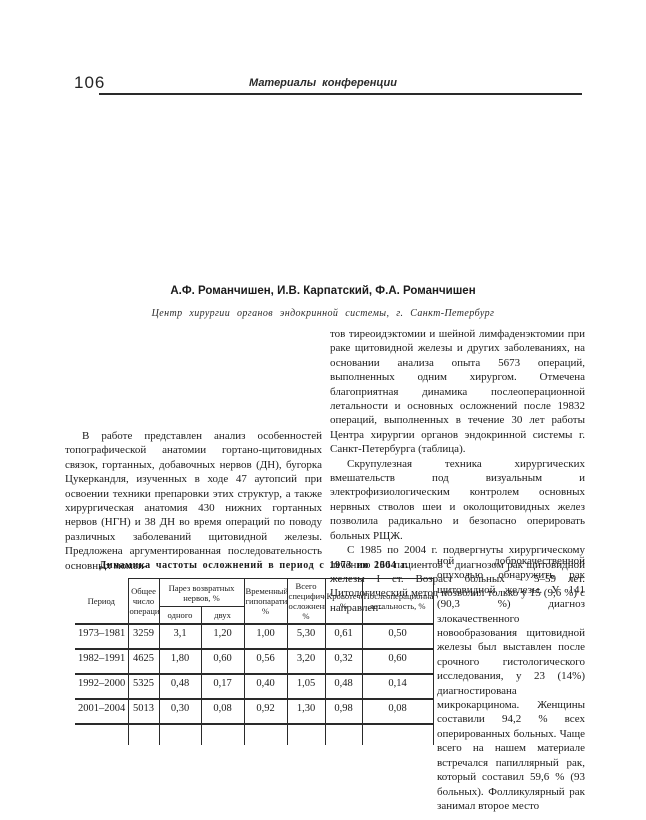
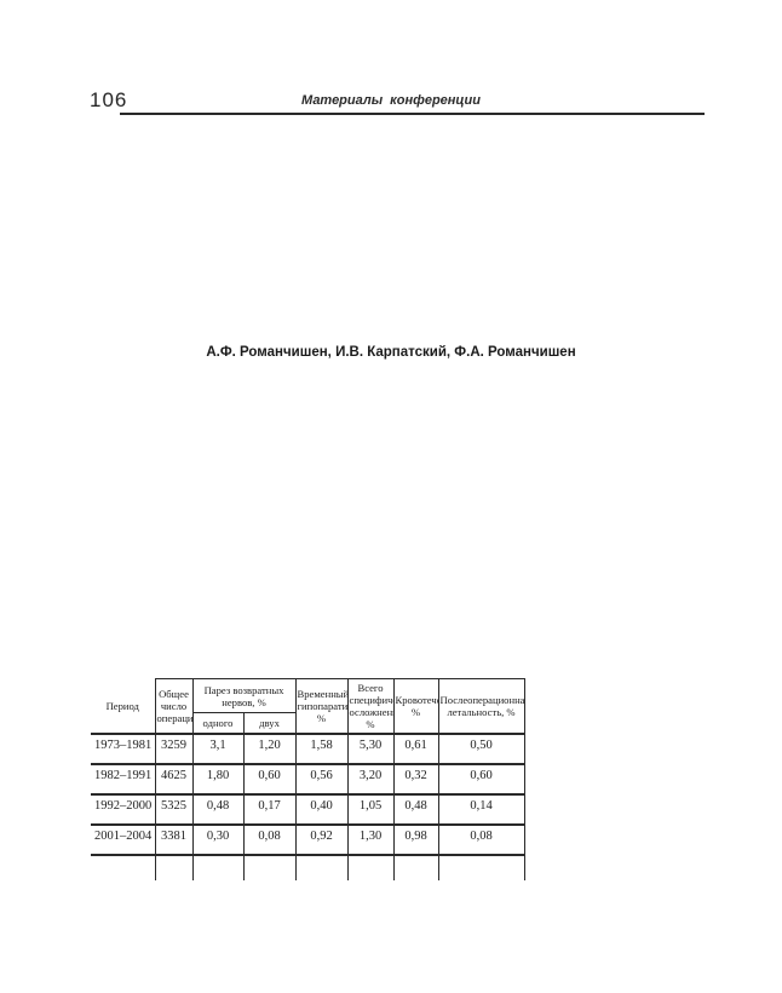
  106
  Материалы конференции
  А.Ф. Романчишен, И.В. Карпатский, Ф.А. Романчишен
- Центр хирургии органов эндокринной системы, г. Санкт-Петербург
- В работе представлен анализ особенностей топографической анатомии гортано-щитовидных связок, гортанных, добавочных нервов (ДН), бугорка Цукеркандля, изученных в ходе 47 аутопсий при освоении техники препаровки этих структур, а также хирургическая анатомия 430 нижних гортанных нервов (НГН) и 38 ДН во время операций по поводу различных заболеваний щитовидной железы. Предложена аргументированная последовательность основных момен-
- тов тиреоидэктомии и шейной лимфаденэктомии при раке щитовидной железы и других заболеваниях, на основании анализа опыта 5673 операций, выполненных одним хирургом. Отмечена благоприятная динамика послеоперационной летальности и основных осложнений после 19832 операций, выполненных в течение 30 лет работы Центра хирургии органов эндокринной системы г. Санкт-Петербурга (таблица).
- Скрупулезная техника хирургических вмешательств под визуальным и электрофизиологическим контролем основных нервных стволов шеи и околощитовидных желез позволила радикально и безопасно оперировать больных РЩЖ.
- С 1985 по 2004 г. подвергнуты хирургическому лечению 156 пациентов с диагнозом рак щитовидной железы I ст. Возраст больных – 5–59 лет. Цитологический метод позволил только у 15 (9,6 %) с направлен-
- ной доброкачественной опухолью обнаружить рак щитовидной железы. У 141 (90,3 %) диагноз злокачественного новообразования щитовидной железы был выставлен после срочного гистологического исследования, у 23 (14%) диагностирована микрокарцинома. Женщины составили 94,2 % всех оперированных больных. Чаще всего на нашем материале встречался папиллярный рак, который составил 59,6 % (93 больных). Фолликулярный рак занимал второе место
- Динамика частоты осложнений в период с 1973 по 2004 г.
  Период	Общее число операци	Парез возвратных нервов, %	Временный гипопарати %	Всего специфич осложнен %	Кровотеч %	Послеоперационна летальность, %
  одного	двух
- 1973–1981	3259	3,1	1,20	1,00	5,30	0,61	0,50
+ 1973–1981	3259	3,1	1,20	1,58	5,30	0,61	0,50
  1982–1991	4625	1,80	0,60	0,56	3,20	0,32	0,60
  1992–2000	5325	0,48	0,17	0,40	1,05	0,48	0,14
- 2001–2004	5013	0,30	0,08	0,92	1,30	0,98	0,08
+ 2001–2004	3381	0,30	0,08	0,92	1,30	0,98	0,08
